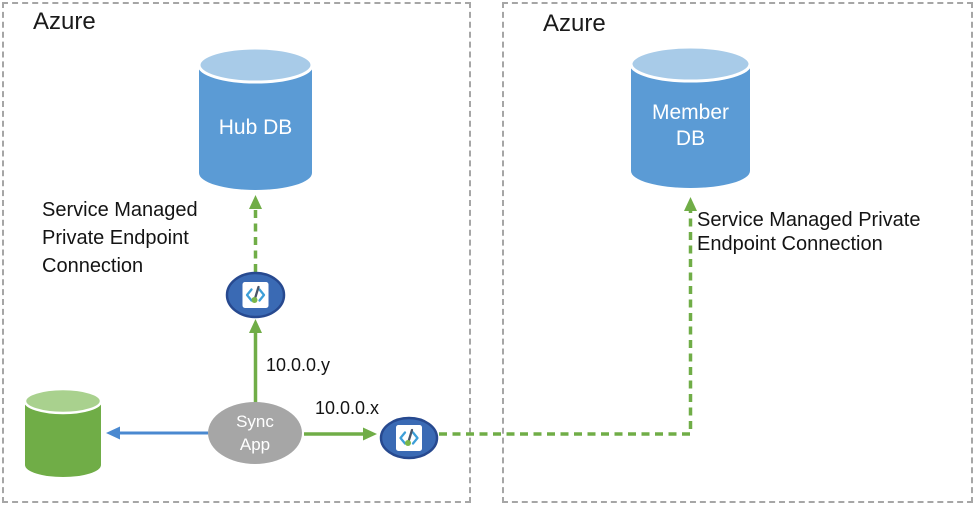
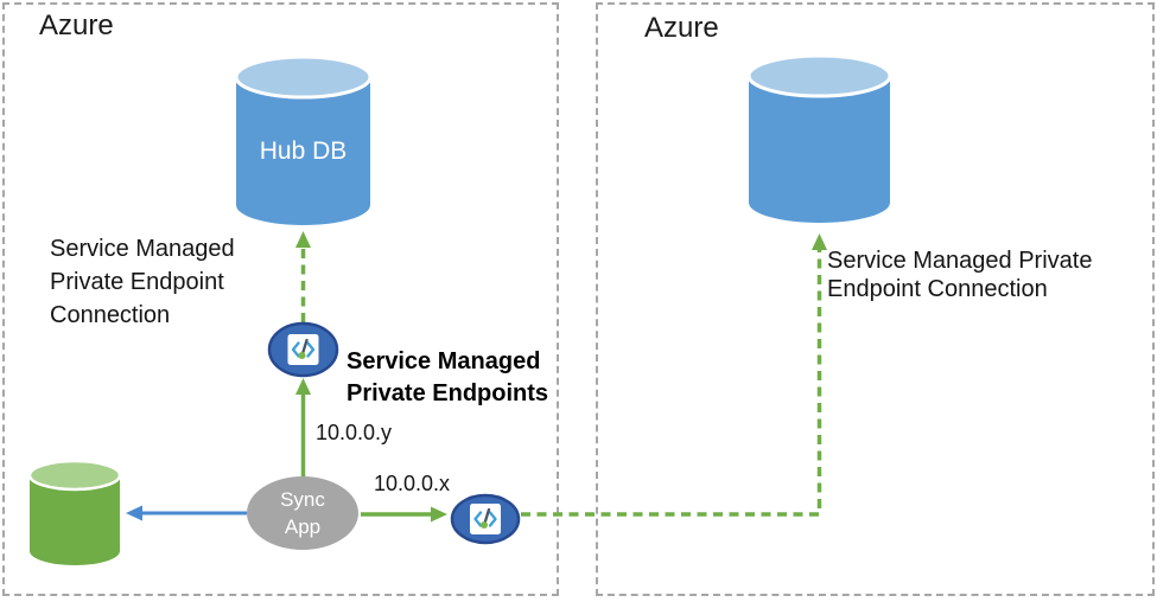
  Azure
  Azure
  Hub DB
- Member DB
  Sync App
  Service Managed Private Endpoint Connection
  Service Managed Private Endpoint Connection
+ Service Managed Private Endpoints
  10.0.0.y
  10.0.0.x
